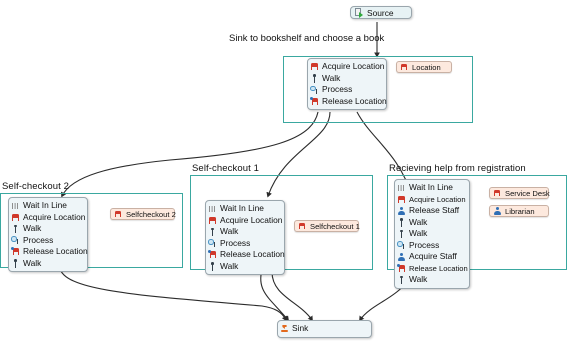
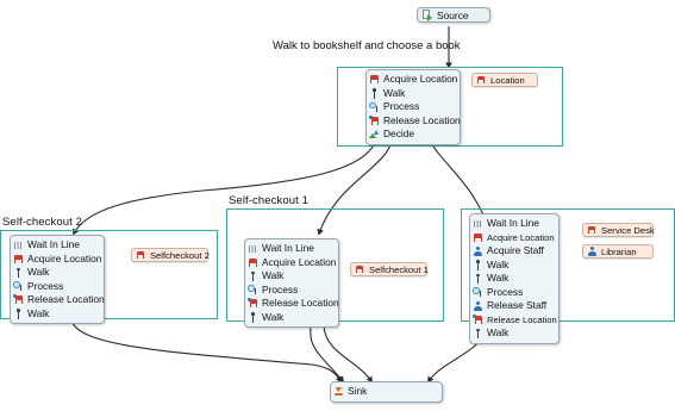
  Source
- Sink to bookshelf and choose a book
+ Walk to bookshelf and choose a book
  Acquire Location
  Walk
  Process
  Release Location
+ Decide
  Location
  Self-checkout 2
  Wait In Line
  Acquire Location
  Walk
  Process
  Release Location
  Walk
  Selfcheckout 2
  Self-checkout 1
  Wait In Line
  Acquire Location
  Walk
  Process
  Release Location
  Walk
  Selfcheckout 1
- Recieving help from registration
  Wait In Line
  Acquire Location
- Release Staff
+ Acquire Staff
  Walk
  Walk
  Process
- Acquire Staff
+ Release Staff
  Release Location
  Walk
  Service Desk
  Librarian
  Sink
